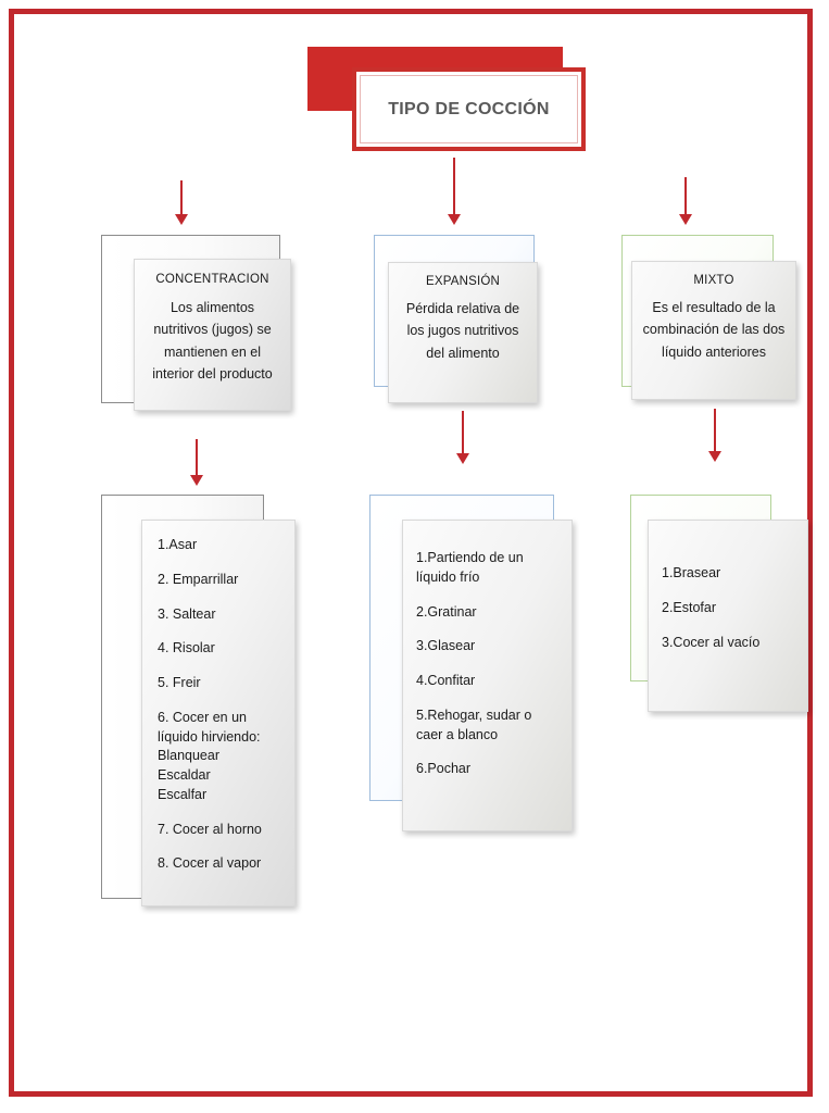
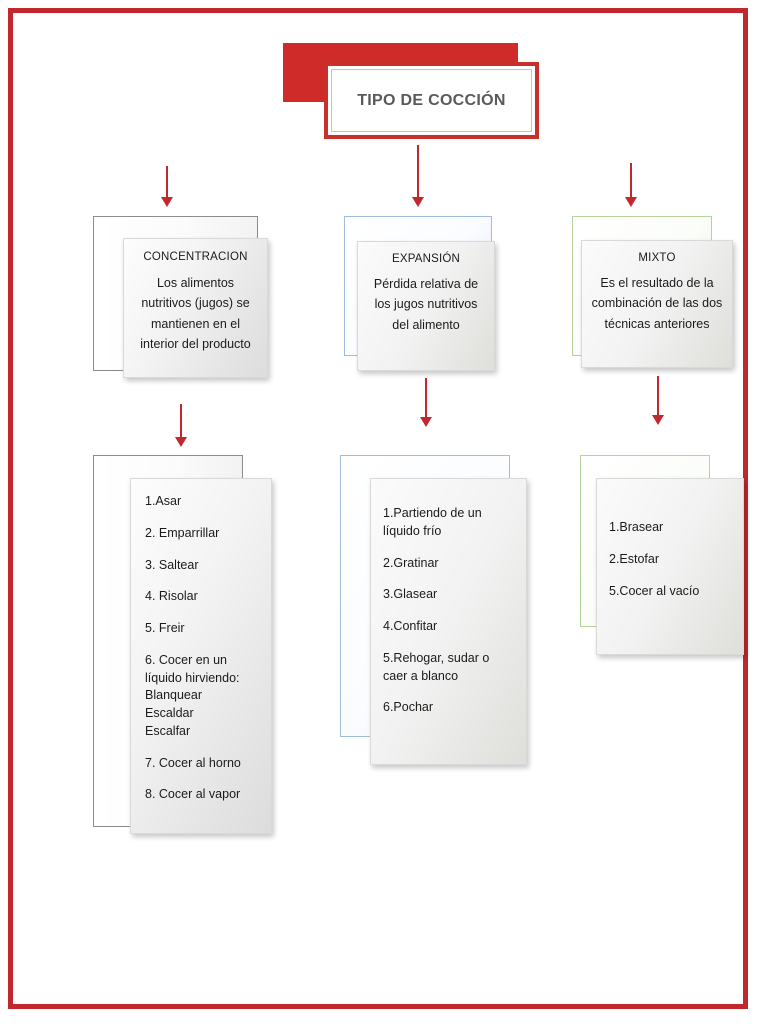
  TIPO DE COCCIÓN
  CONCENTRACION
  Los alimentos nutritivos (jugos) se mantienen en el interior del producto
  EXPANSIÓN
  Pérdida relativa de los jugos nutritivos del alimento
  MIXTO
- Es el resultado de la combinación de las dos líquido anteriores
+ Es el resultado de la combinación de las dos técnicas anteriores
  1.Asar
  2. Emparrillar
  3. Saltear
  4. Risolar
  5. Freir
  6. Cocer en un líquido hirviendo:
  Blanquear
  Escaldar
  Escalfar
  7. Cocer al horno
  8. Cocer al vapor
  1.Partiendo de un líquido frío
  2.Gratinar
  3.Glasear
  4.Confitar
  5.Rehogar, sudar o caer a blanco
  6.Pochar
  1.Brasear
  2.Estofar
- 3.Cocer al vacío
+ 5.Cocer al vacío
